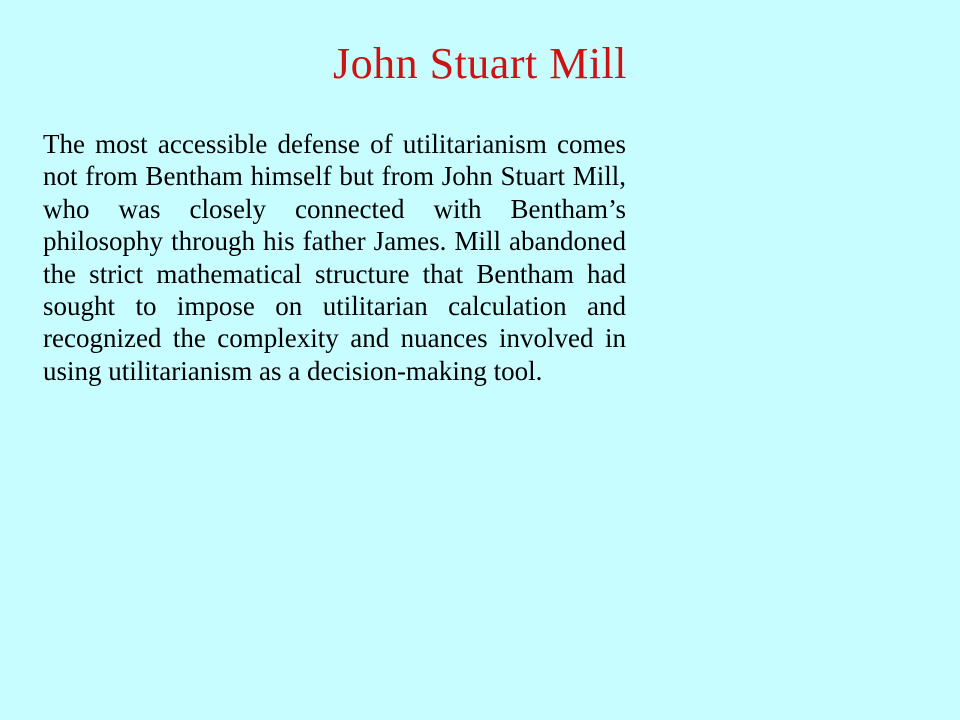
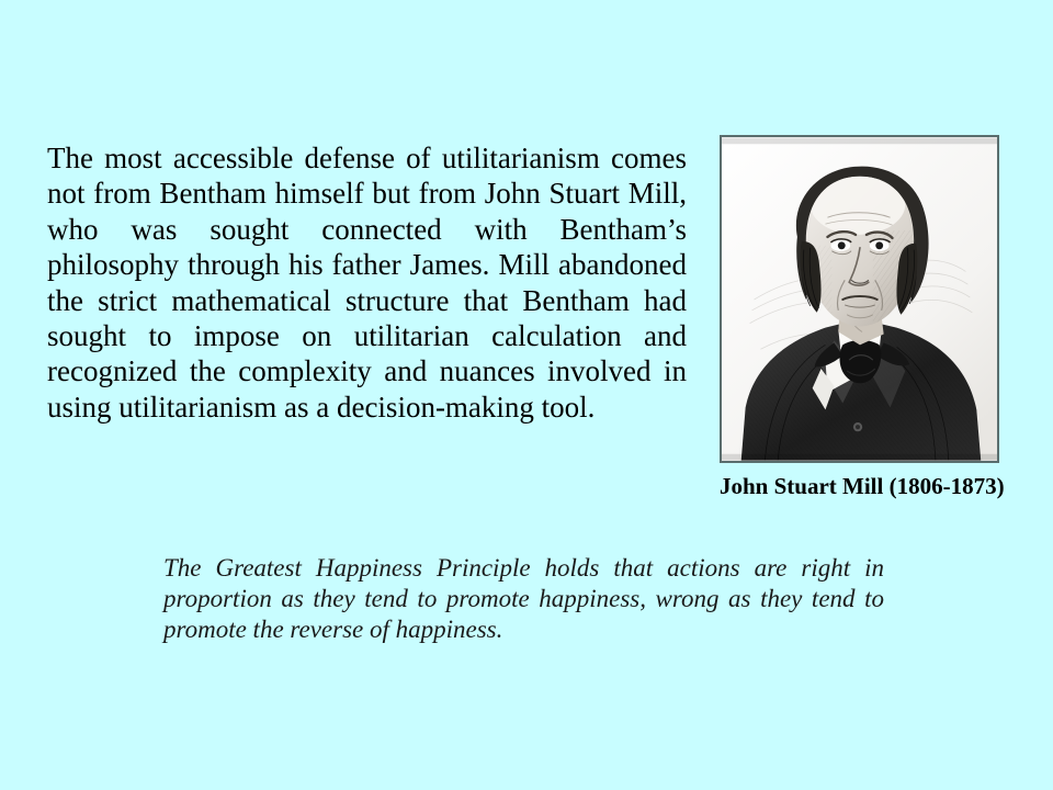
- John Stuart Mill
- The most accessible defense of utilitarianism comes not from Bentham himself but from John Stuart Mill, who was closely connected with Bentham’s philosophy through his father James. Mill abandoned the strict mathematical structure that Bentham had sought to impose on utilitarian calculation and recognized the complexity and nuances involved in using utilitarianism as a decision-making tool.
+ The most accessible defense of utilitarianism comes not from Bentham himself but from John Stuart Mill, who was sought connected with Bentham’s philosophy through his father James. Mill abandoned the strict mathematical structure that Bentham had sought to impose on utilitarian calculation and recognized the complexity and nuances involved in using utilitarianism as a decision-making tool.
+ John Stuart Mill (1806-1873)
+ The Greatest Happiness Principle holds that actions are right in proportion as they tend to promote happiness, wrong as they tend to promote the reverse of happiness.
